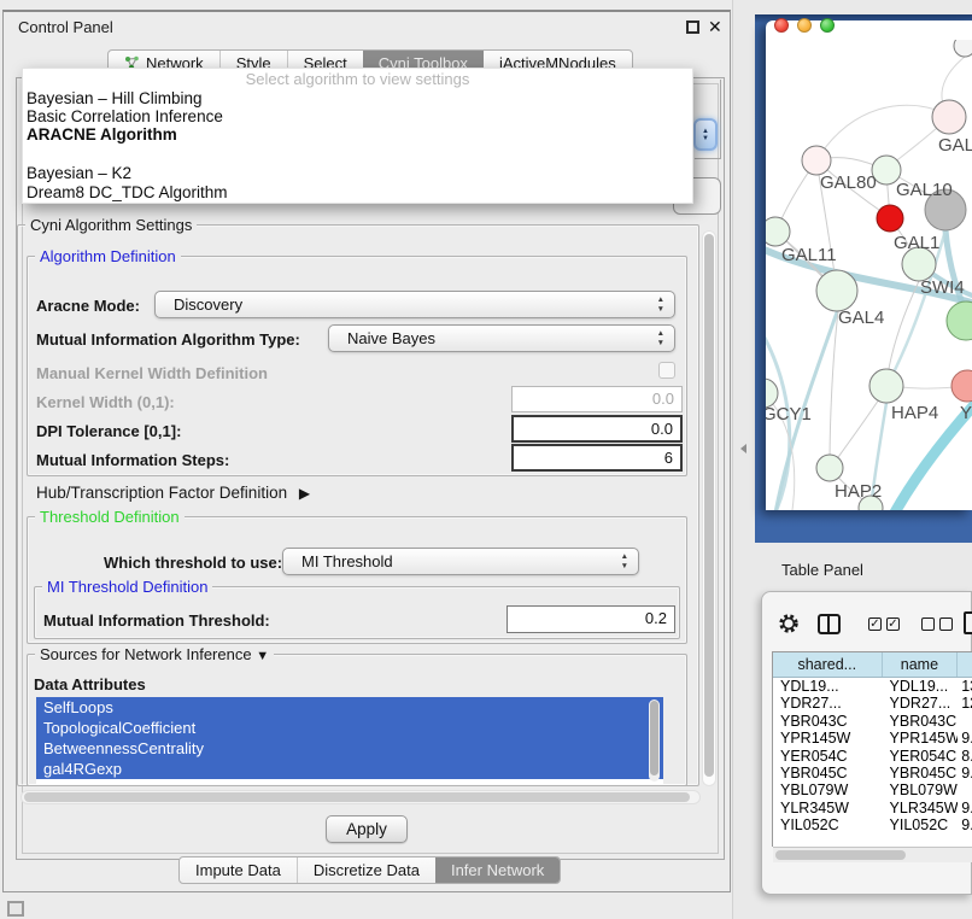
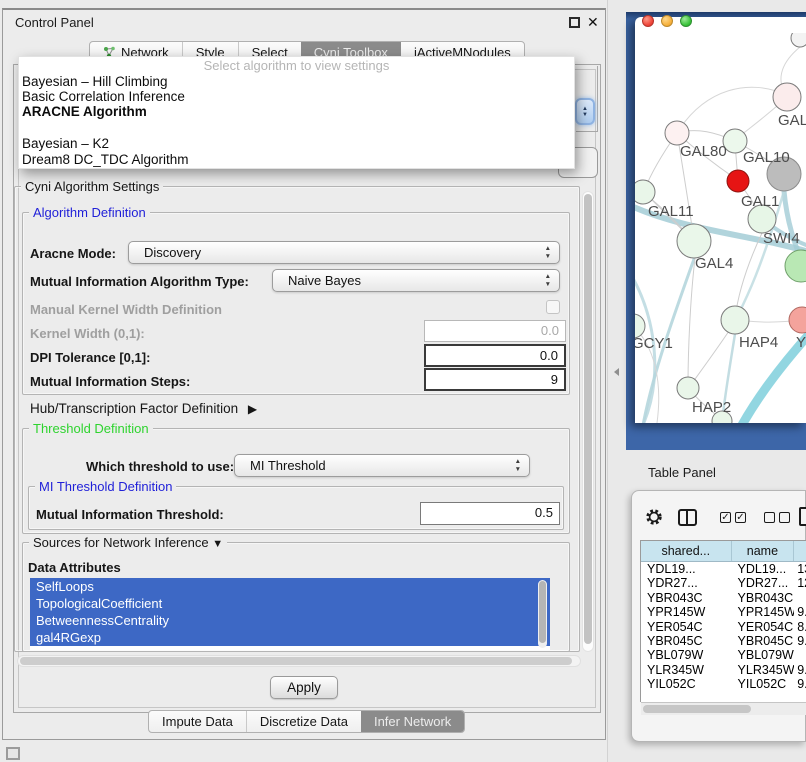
  Control Panel
  ✕
  Network
  Style
  Select
  Cyni Toolbox
  jActiveMNodules
  Select algorithm to view settings
  Bayesian – Hill Climbing
  Basic Correlation Inference
  ARACNE Algorithm
  Bayesian – K2
  Dream8 DC_TDC Algorithm
  Cyni Algorithm Settings
  Algorithm Definition
  Aracne Mode:
  Discovery
  Mutual Information Algorithm Type:
  Naive Bayes
  Manual Kernel Width Definition
  Kernel Width (0,1):
  0.0
  DPI Tolerance [0,1]:
  0.0
  Mutual Information Steps:
- 6
+ 9
  Hub/Transcription Factor Definition ▶
  Threshold Definition
  Which threshold to use:
  MI Threshold
  MI Threshold Definition
  Mutual Information Threshold:
- 0.2
+ 0.5
  Sources for Network Inference ▼
  Data Attributes
  SelfLoops
  TopologicalCoefficient
  BetweennessCentrality
  gal4RGexp
  Apply
  Impute Data
  Discretize Data
  Infer Network
  GAL
  GAL80
  GAL10
  GAL1
  GAL11
  SWI4
  GAL4
  GCY1
  HAP4
  Y
  HAP2
  Table Panel
  ✓
  ✓
  shared...
  name
  YDL19...
  YDL19...
  YDR27...
  YDR27...
  YBR043C
  YBR043C
  YPR145W
  YPR145W
  YER054C
  YER054C
  YBR045C
  YBR045C
  YBL079W
  YBL079W
  YLR345W
  YLR345W
  YIL052C
  YIL052C
